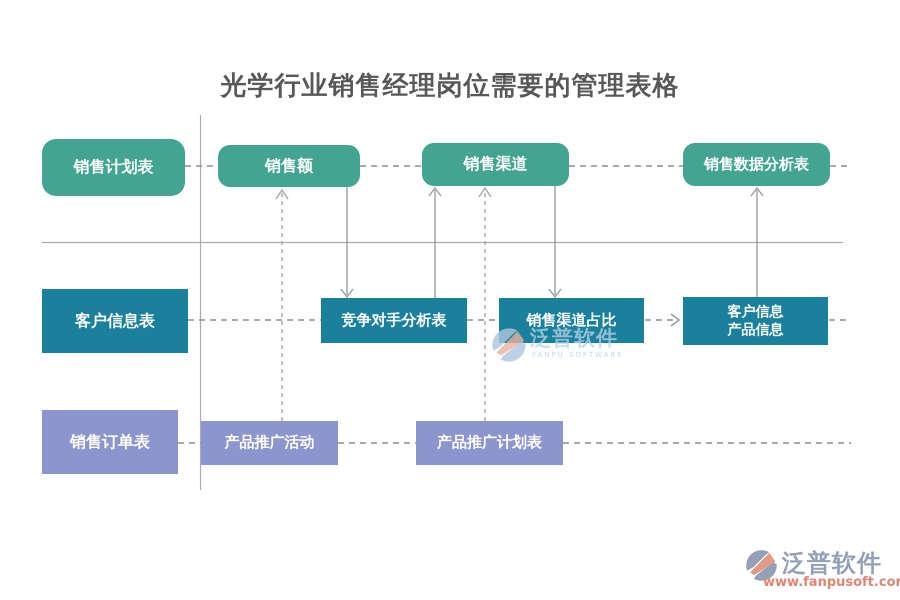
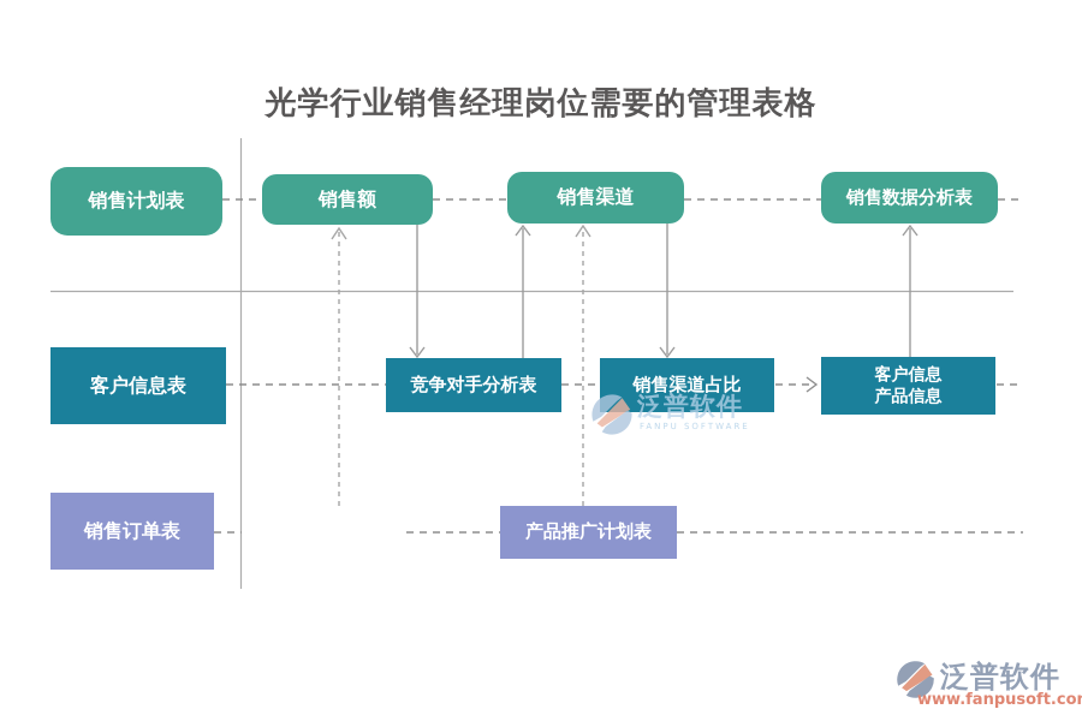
  光学行业销售经理岗位需要的管理表格
  销售计划表
  销售额
  销售渠道
  销售数据分析表
  客户信息表
  竞争对手分析表
  销售渠道占比
  客户信息
  产品信息
  销售订单表
- 产品推广活动
  产品推广计划表
  泛普软件
  FANPU SOFTWARE
  泛普软件
  www.fanpusoft.co
